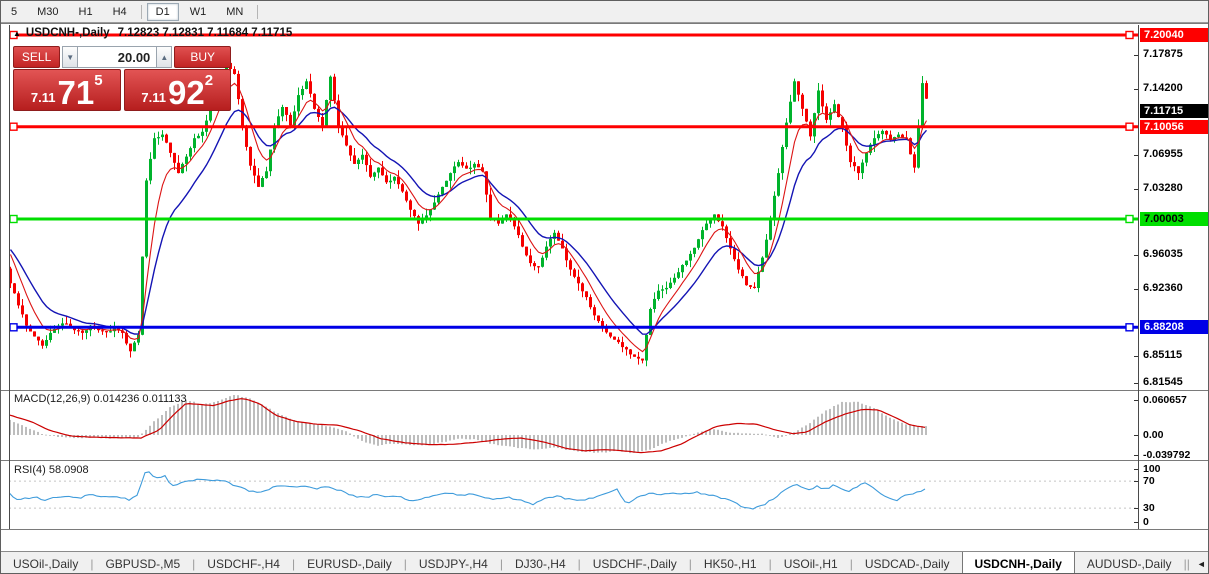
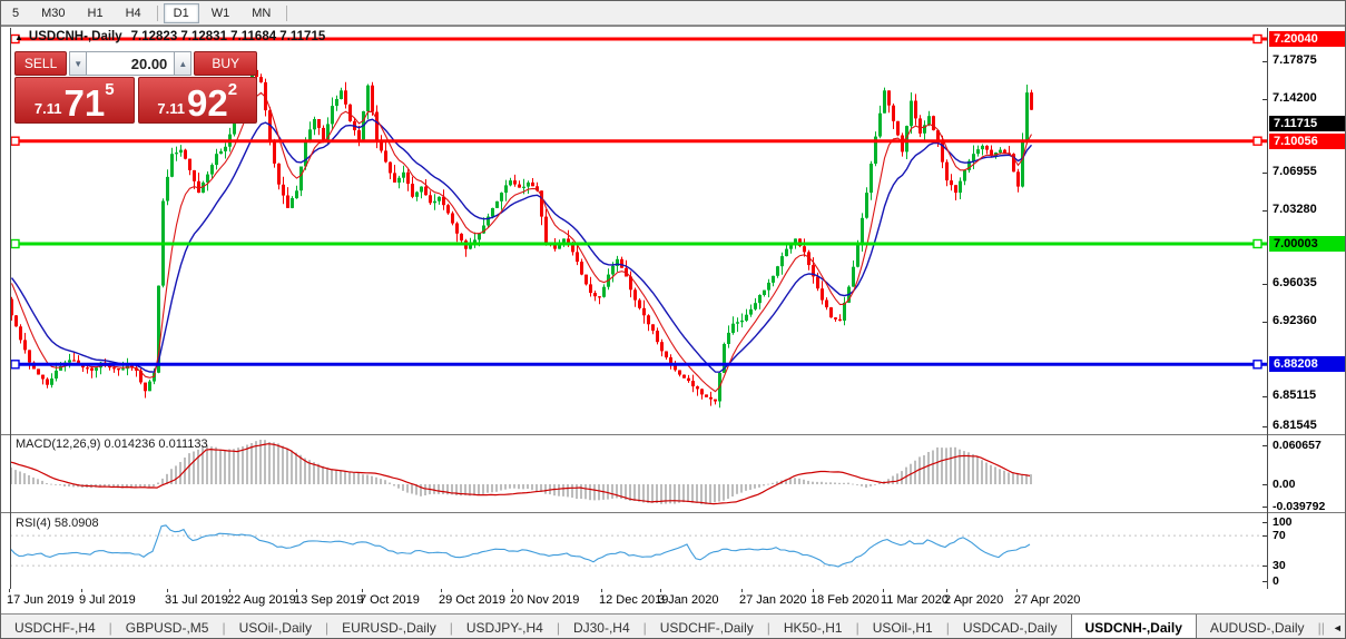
  5
  M30
  H1
  H4
  D1
  W1
  MN
  ▲
  USDCNH-,Daily
  7.12823 7.12831 7.11684 7.11715
  SELL
  ▼
  20.00
  ▲
  BUY
  7.11
  71
  5
  7.11
  92
  2
  MACD(12,26,9) 0.014236 0.011133
  RSI(4) 58.0908
  7.17875
  7.14200
  7.06955
  7.03280
  6.96035
  6.92360
  6.85115
  6.81545
  7.20040
  7.11715
  7.10056
  7.00003
  6.88208
  0.060657
  0.00
  -0.039792
  100
  70
  30
  0
+ 17 Jun 2019
+ 9 Jul 2019
+ 31 Jul 2019
+ 22 Aug 2019
+ 13 Sep 2019
+ 7 Oct 2019
+ 29 Oct 2019
+ 20 Nov 2019
+ 12 Dec 2019
+ 3 Jan 2020
+ 27 Jan 2020
+ 18 Feb 2020
+ 11 Mar 2020
+ 2 Apr 2020
+ 27 Apr 2020
- USOil-,Daily
+ USDCHF-,H4
  |
  GBPUSD-,M5
  |
- USDCHF-,H4
+ USOil-,Daily
  |
  EURUSD-,Daily
  |
  USDJPY-,H4
  |
  DJ30-,H4
  |
  USDCHF-,Daily
  |
  HK50-,H1
  |
  USOil-,H1
  |
  USDCAD-,Daily
  USDCNH-,Daily
  AUDUSD-,Daily
  |
  |
  ◄
